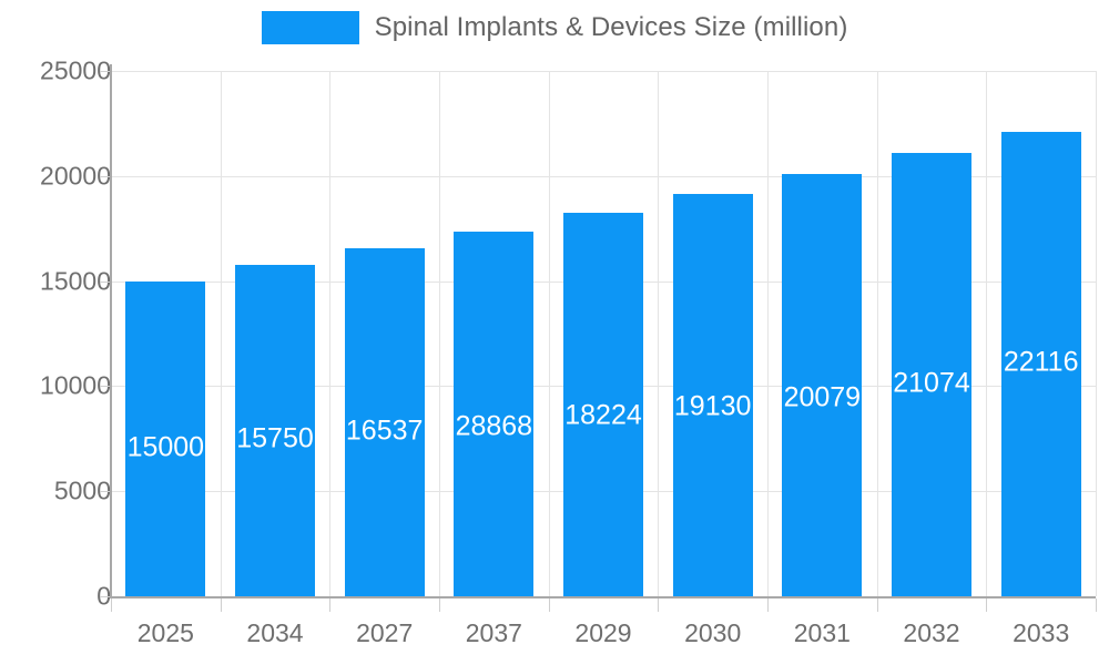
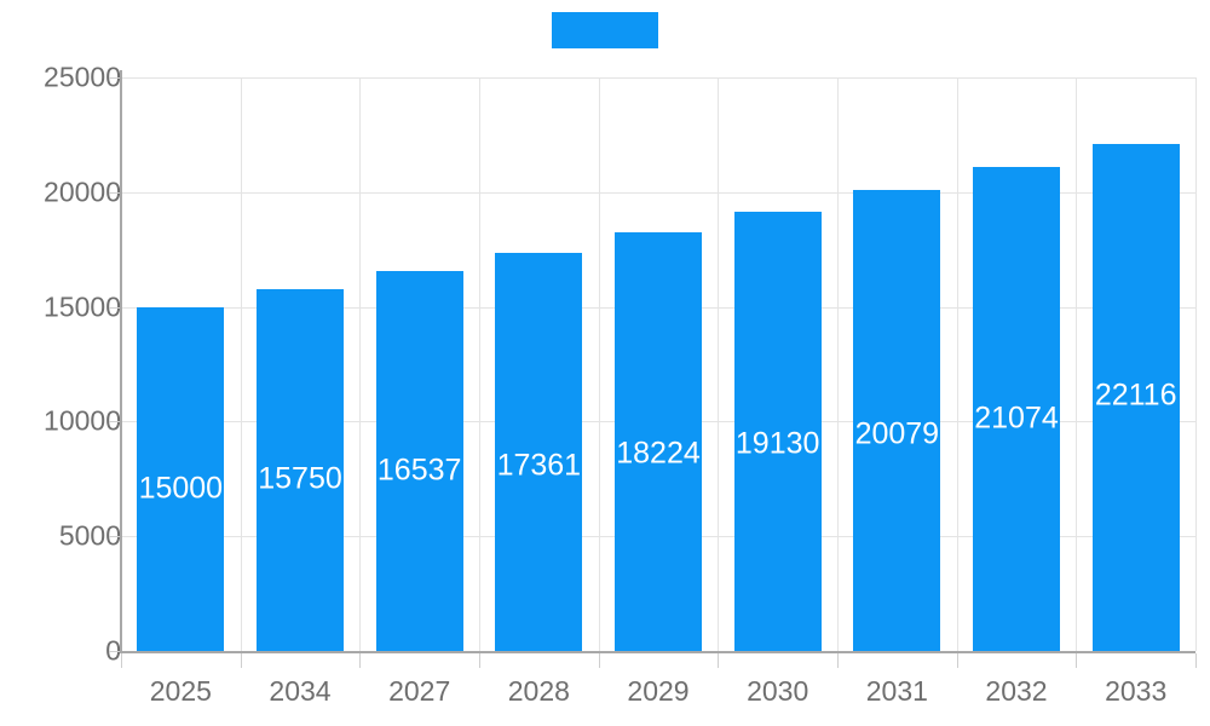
- Spinal Implants & Devices Size (million)
  500
  1000
  1500
  2000
  2500
  15000
  15750
  16537
- 28868
+ 17361
  18224
  19130
  20079
  21074
  22116
  2025
  2034
  2027
- 2037
+ 2028
  2029
  2030
  2031
  2032
  2033
